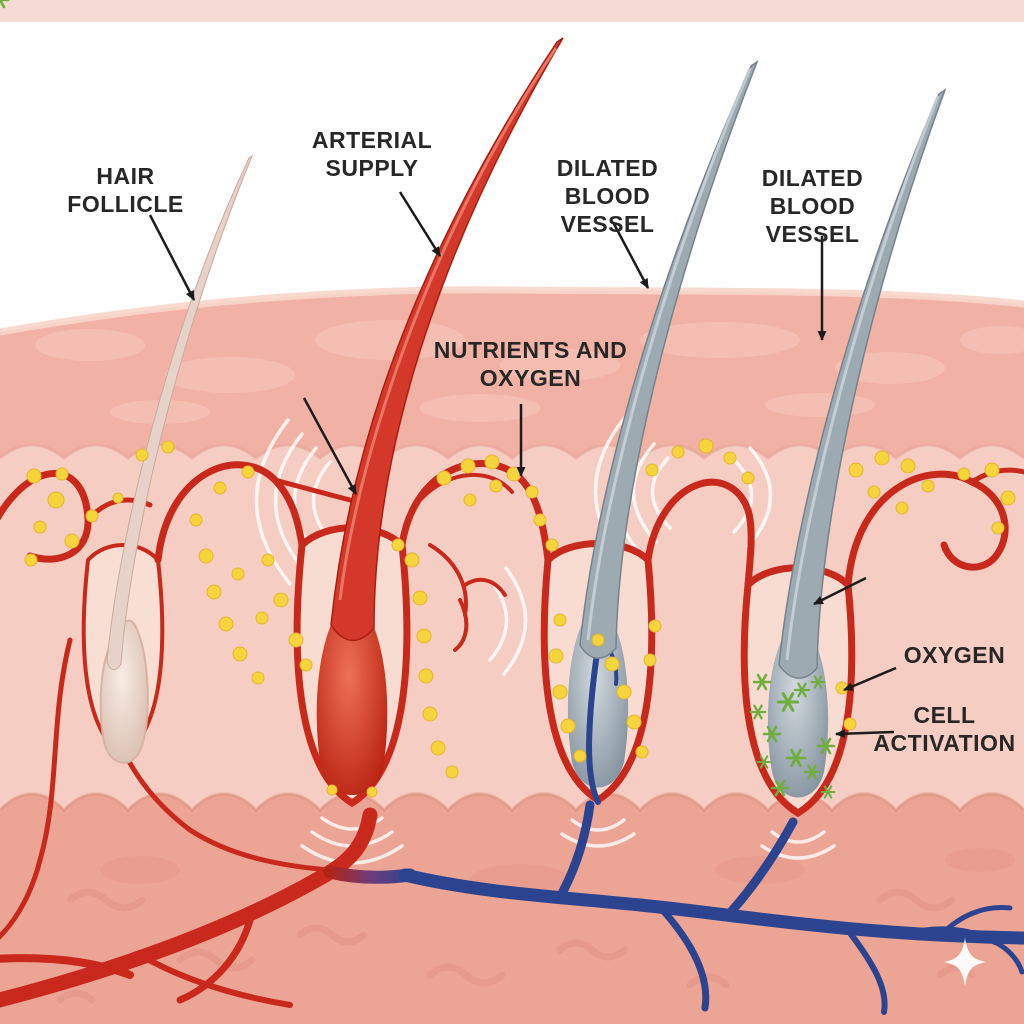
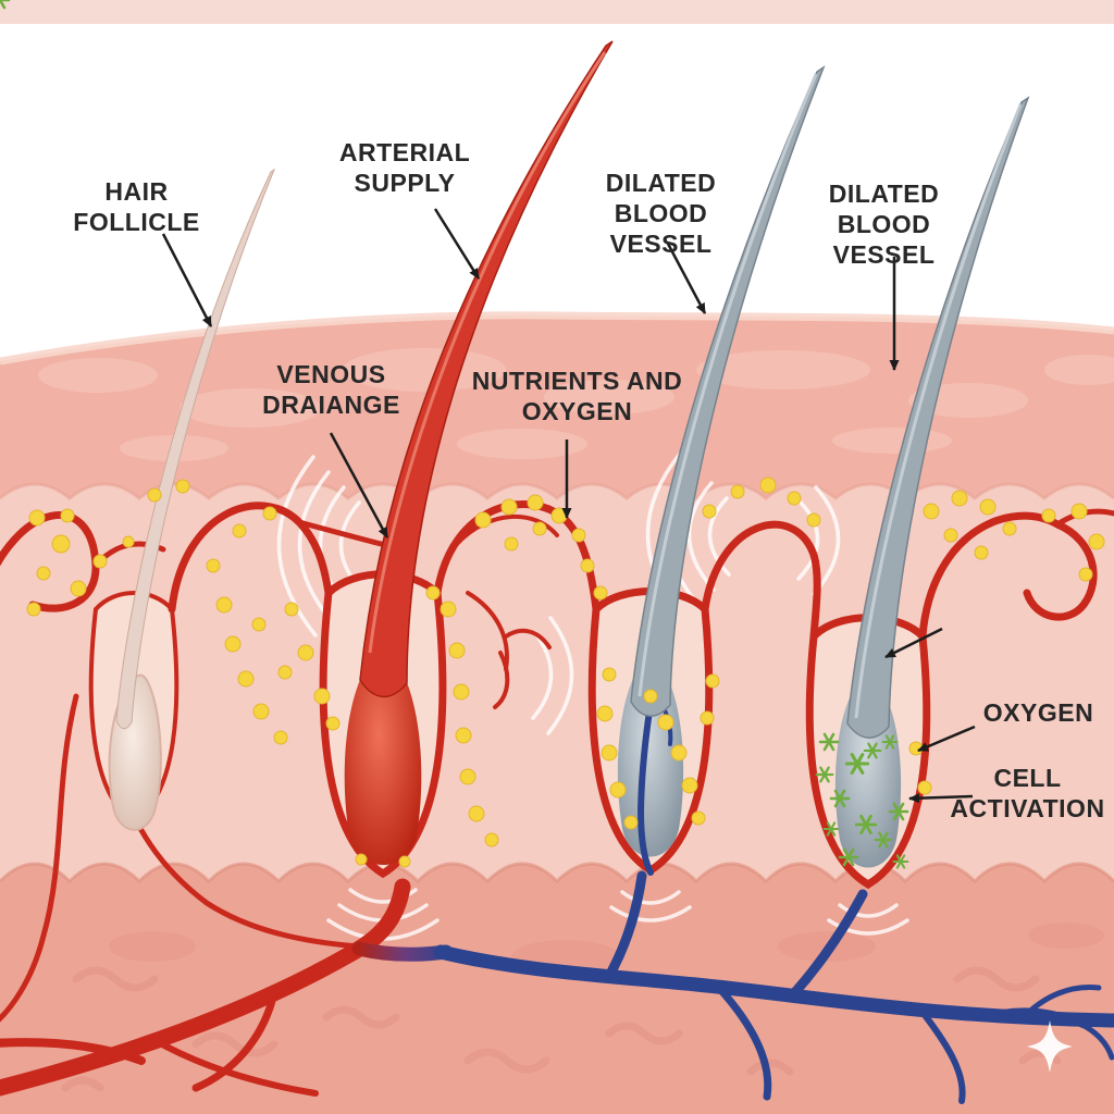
  HAIR FOLLICLE
  ARTERIAL
  SUPPLY
  DILATED
  BLOOD VESSEL
  DILATED
  BLOOD VESSEL
+ VENOUS
+ DRAIANGE
  NUTRIENTS AND
  OXYGEN
  OXYGEN
  CELL
  ACTIVATION
